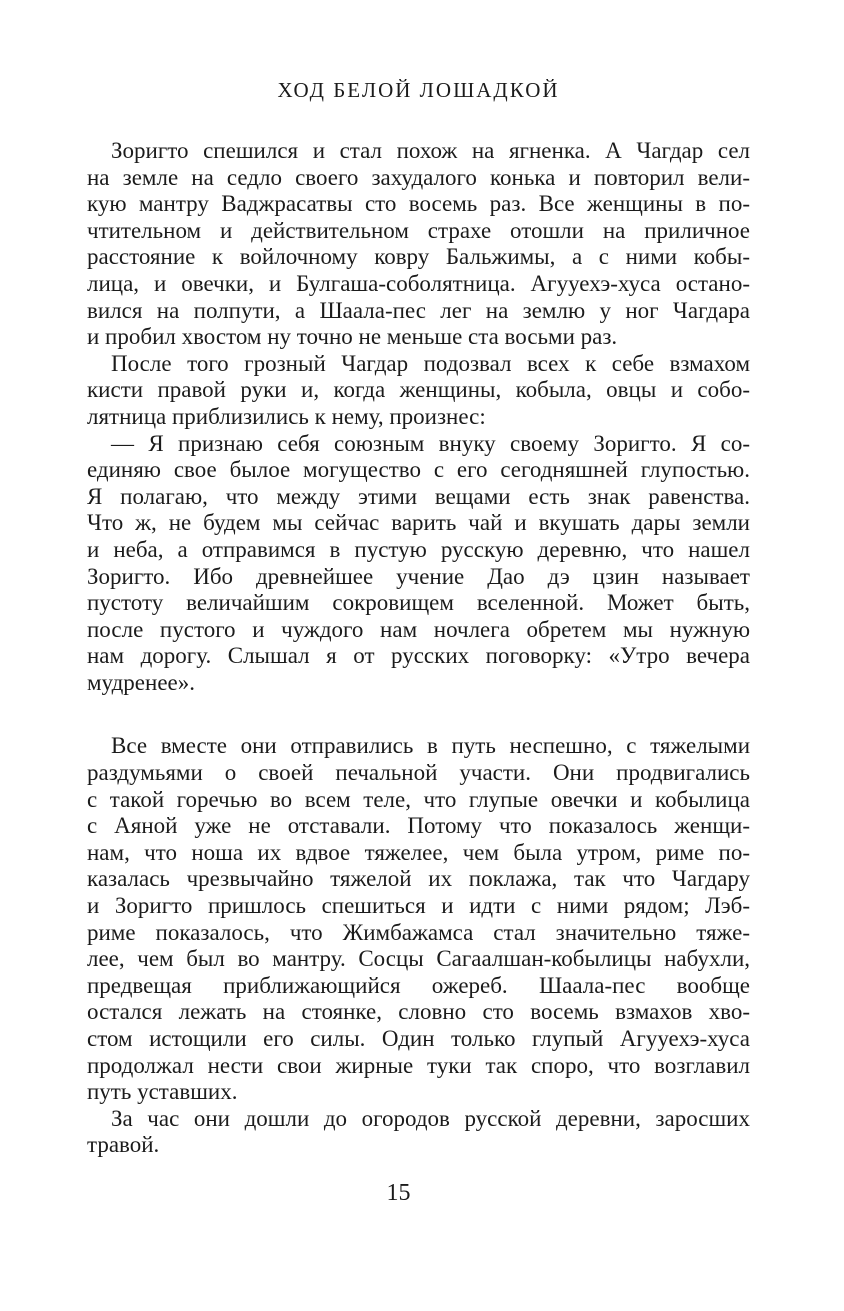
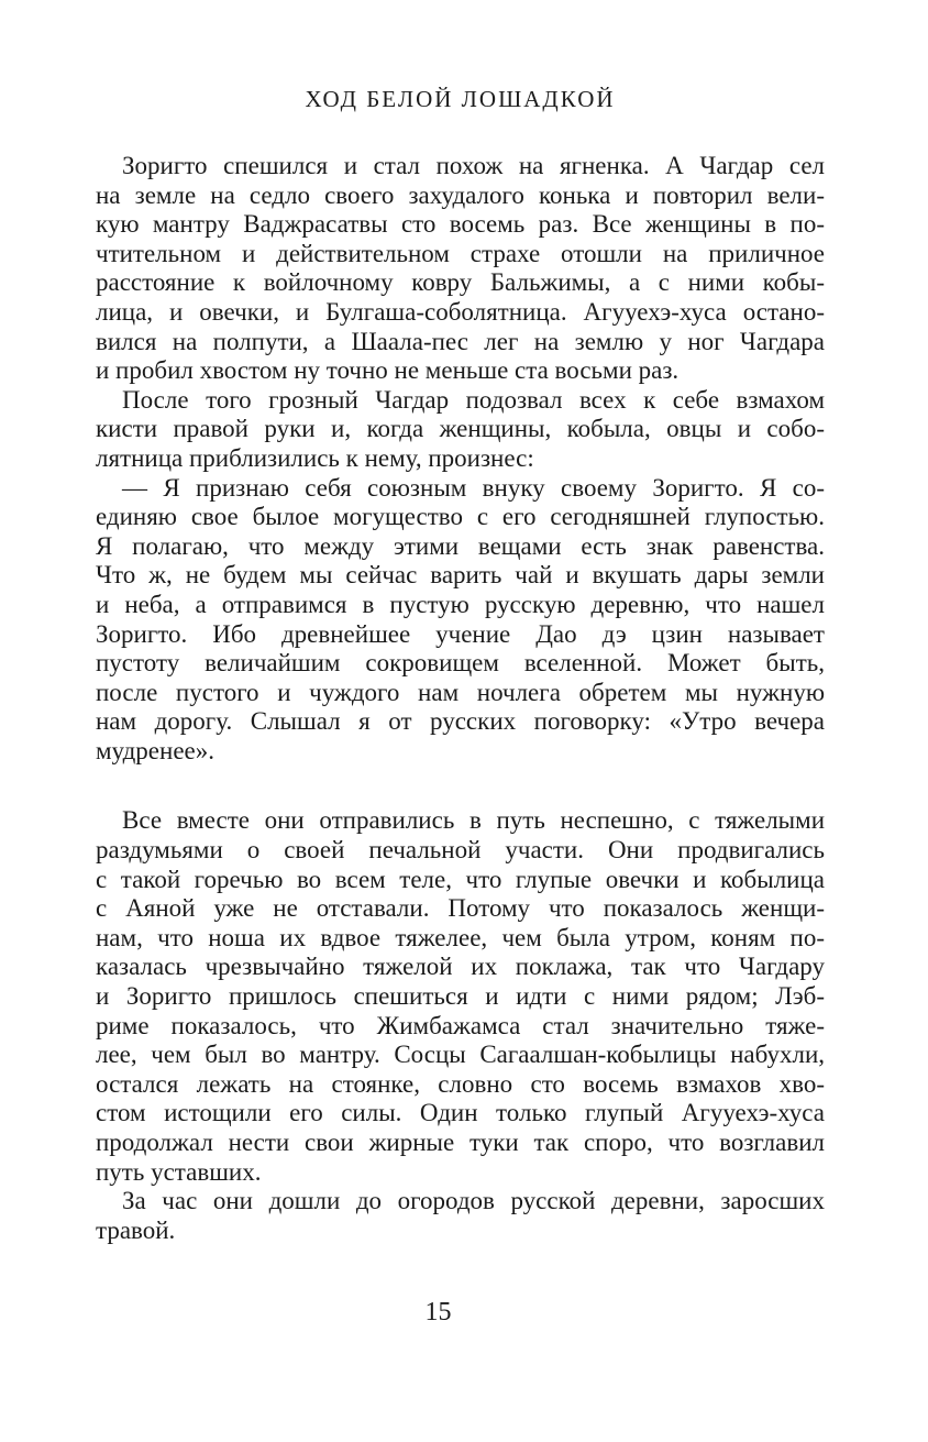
  ХОД БЕЛОЙ ЛОШАДКОЙ
  Зоригто спешился и стал похож на ягненка. А Чагдар сел
  на земле на седло своего захудалого конька и повторил вели-
  кую мантру Ваджрасатвы сто восемь раз. Все женщины в по-
  чтительном и действительном страхе отошли на приличное
  расстояние к войлочному ковру Бальжимы, а с ними кобы-
  лица, и овечки, и Булгаша-соболятница. Агууехэ-хуса остано-
  вился на полпути, а Шаала-пес лег на землю у ног Чагдара
  и пробил хвостом ну точно не меньше ста восьми раз.
  После того грозный Чагдар подозвал всех к себе взмахом
  кисти правой руки и, когда женщины, кобыла, овцы и собо-
  лятница приблизились к нему, произнес:
  — Я признаю себя союзным внуку своему Зоригто. Я со-
  единяю свое былое могущество с его сегодняшней глупостью.
  Я полагаю, что между этими вещами есть знак равенства.
  Что ж, не будем мы сейчас варить чай и вкушать дары земли
  и неба, а отправимся в пустую русскую деревню, что нашел
  Зоригто. Ибо древнейшее учение Дао дэ цзин называет
  пустоту величайшим сокровищем вселенной. Может быть,
  после пустого и чуждого нам ночлега обретем мы нужную
  нам дорогу. Слышал я от русских поговорку: «Утро вечера
  мудренее».
  Все вместе они отправились в путь неспешно, с тяжелыми
  раздумьями о своей печальной участи. Они продвигались
  с такой горечью во всем теле, что глупые овечки и кобылица
  с Аяной уже не отставали. Потому что показалось женщи-
- нам, что ноша их вдвое тяжелее, чем была утром, риме по-
+ нам, что ноша их вдвое тяжелее, чем была утром, коням по-
  казалась чрезвычайно тяжелой их поклажа, так что Чагдару
  и Зоригто пришлось спешиться и идти с ними рядом; Лэб-
  риме показалось, что Жимбажамса стал значительно тяже-
  лее, чем был во мантру. Сосцы Сагаалшан-кобылицы набухли,
- предвещая приближающийся ожереб. Шаала-пес вообще
  остался лежать на стоянке, словно сто восемь взмахов хво-
  стом истощили его силы. Один только глупый Агууехэ-хуса
  продолжал нести свои жирные туки так споро, что возглавил
  путь уставших.
  За час они дошли до огородов русской деревни, заросших
  травой.
  15
